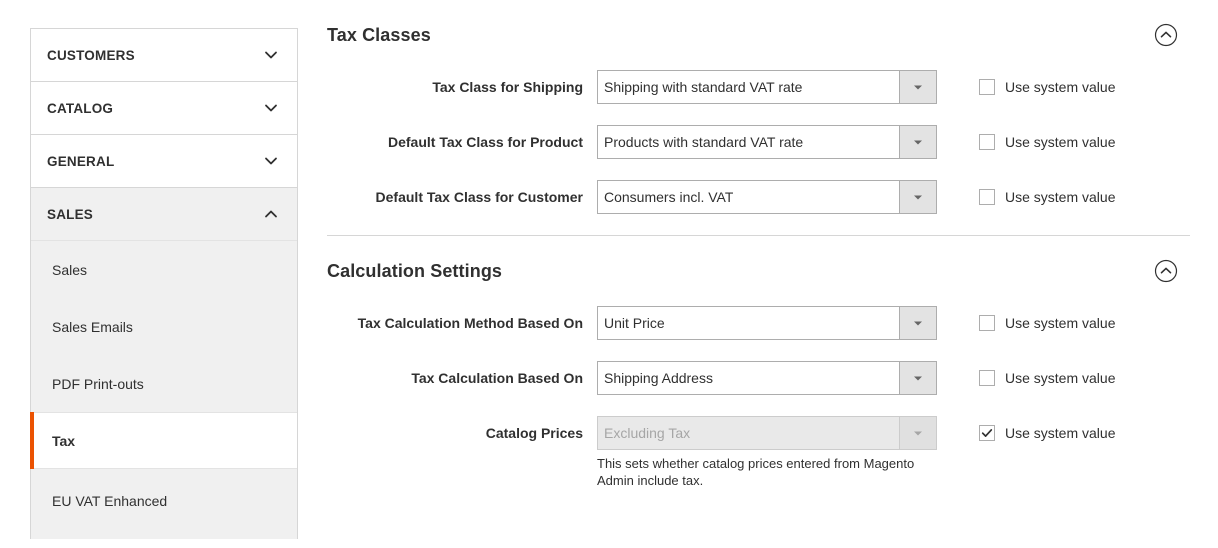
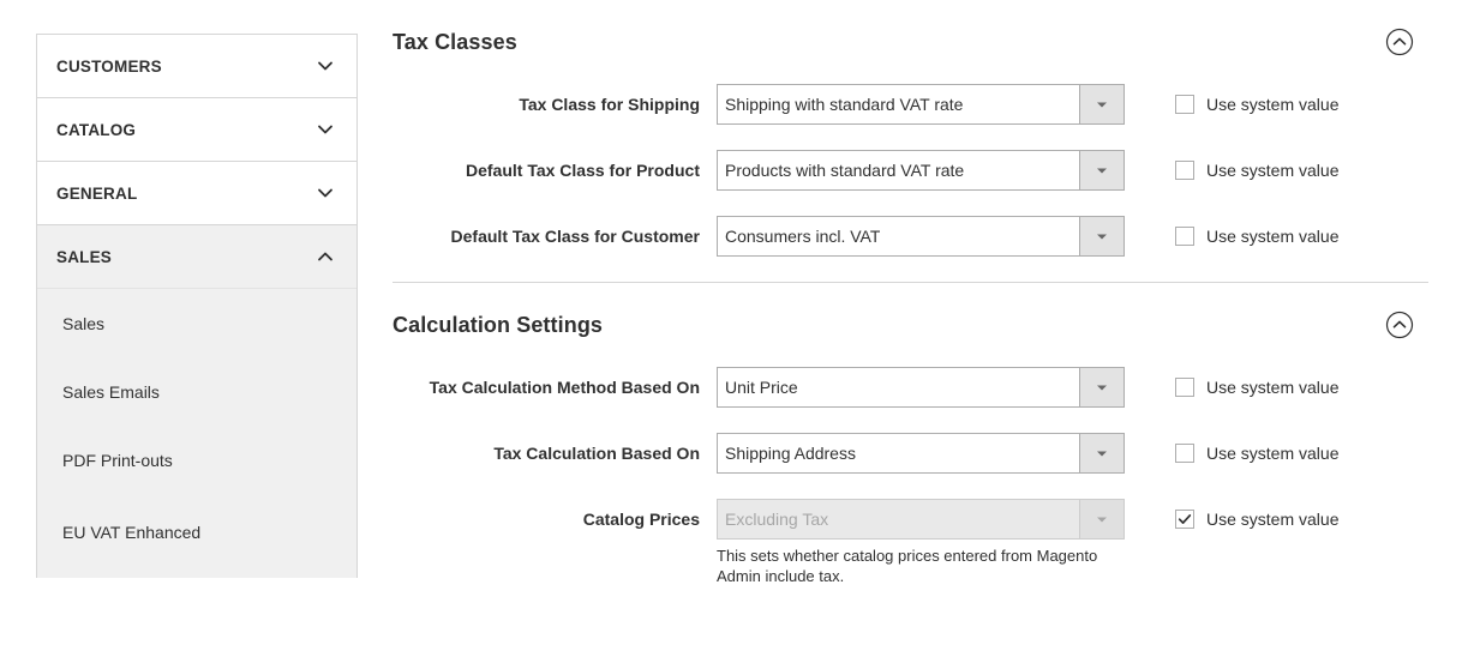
  CUSTOMERS
  CATALOG
  GENERAL
  SALES
  Sales
  Sales Emails
  PDF Print-outs
- Tax
  EU VAT Enhanced
  Tax Classes
  Tax Class for Shipping
  Shipping with standard VAT rate
  Use system value
  Default Tax Class for Product
  Products with standard VAT rate
  Use system value
  Default Tax Class for Customer
  Consumers incl. VAT
  Use system value
  Calculation Settings
  Tax Calculation Method Based On
  Unit Price
  Use system value
  Tax Calculation Based On
  Shipping Address
  Use system value
  Catalog Prices
  Excluding Tax
  This sets whether catalog prices entered from Magento Admin include tax.
  Use system value
